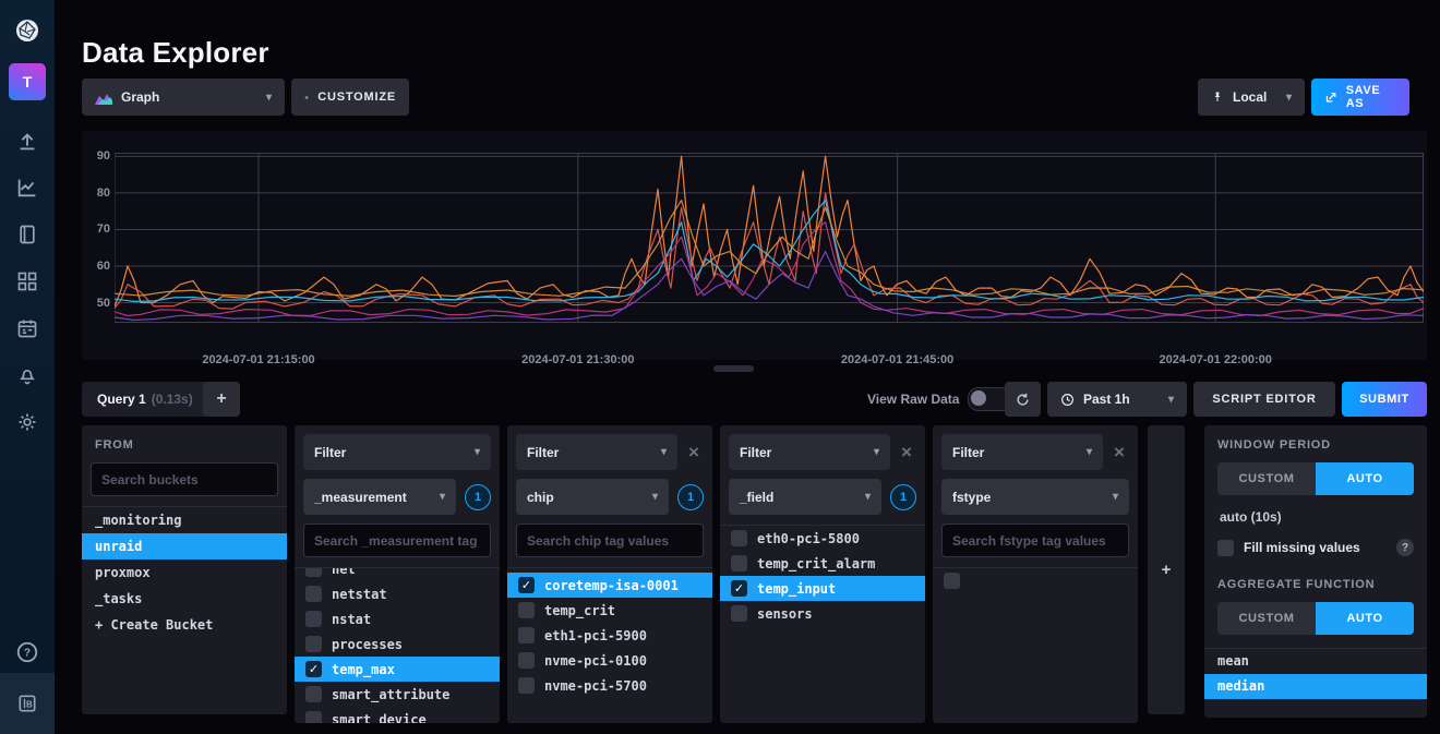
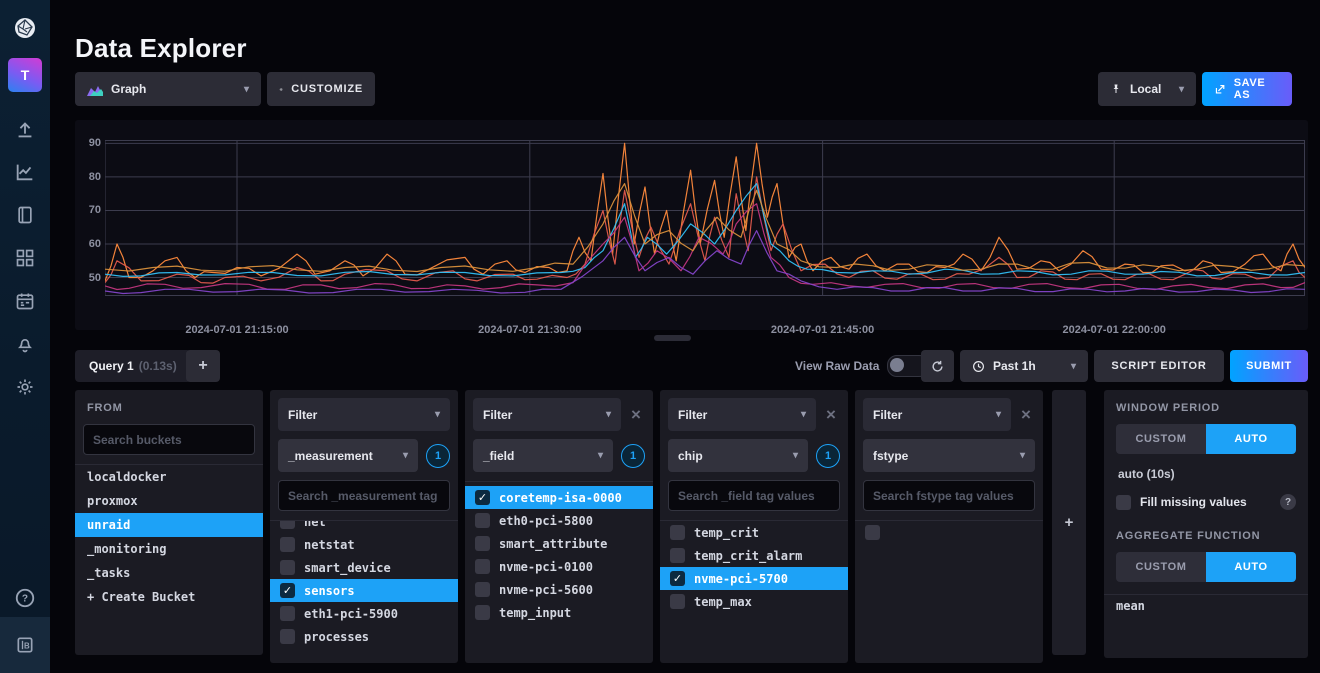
  T
  ?
  B
  Data Explorer
  Graph
  ▾
  CUSTOMIZE
  Local
  ▾
  SAVE AS
  50
  60
  70
  80
  90
  2024-07-01 21:15:00
  2024-07-01 21:30:00
  2024-07-01 21:45:00
  2024-07-01 22:00:00
  Query 1
  (0.13s)
  +
  View Raw Data
  Past 1h
  ▾
  SCRIPT EDITOR
  SUBMIT
  FROM
  Search buckets
+ localdocker
- _monitoring
+ proxmox
  unraid
- proxmox
+ _monitoring
  _tasks
  + Create Bucket
  Filter
  ▾
  _measurement
  ▾
  1
  Search _measurement tag
  net
  netstat
- nstat
- processes
+ smart_device
  ✓
- temp_max
+ sensors
- smart_attribute
+ eth1-pci-5900
- smart_device
+ processes
  Filter
  ▾
  ×
- chip
+ _field
  ▾
  1
- Search chip tag values
  ✓
- coretemp-isa-0001
+ coretemp-isa-0000
- temp_crit
+ eth0-pci-5800
- eth1-pci-5900
+ smart_attribute
  nvme-pci-0100
+ nvme-pci-5600
- nvme-pci-5700
+ temp_input
  Filter
  ▾
  ×
- _field
+ chip
  ▾
  1
+ Search _field tag values
- eth0-pci-5800
+ temp_crit
  temp_crit_alarm
  ✓
- temp_input
+ nvme-pci-5700
- sensors
+ temp_max
  Filter
  ▾
  ×
  fstype
  ▾
  Search fstype tag values
  +
  WINDOW PERIOD
  CUSTOM
  AUTO
  auto (10s)
  Fill missing values
  ?
  AGGREGATE FUNCTION
  CUSTOM
  AUTO
  mean
- median
